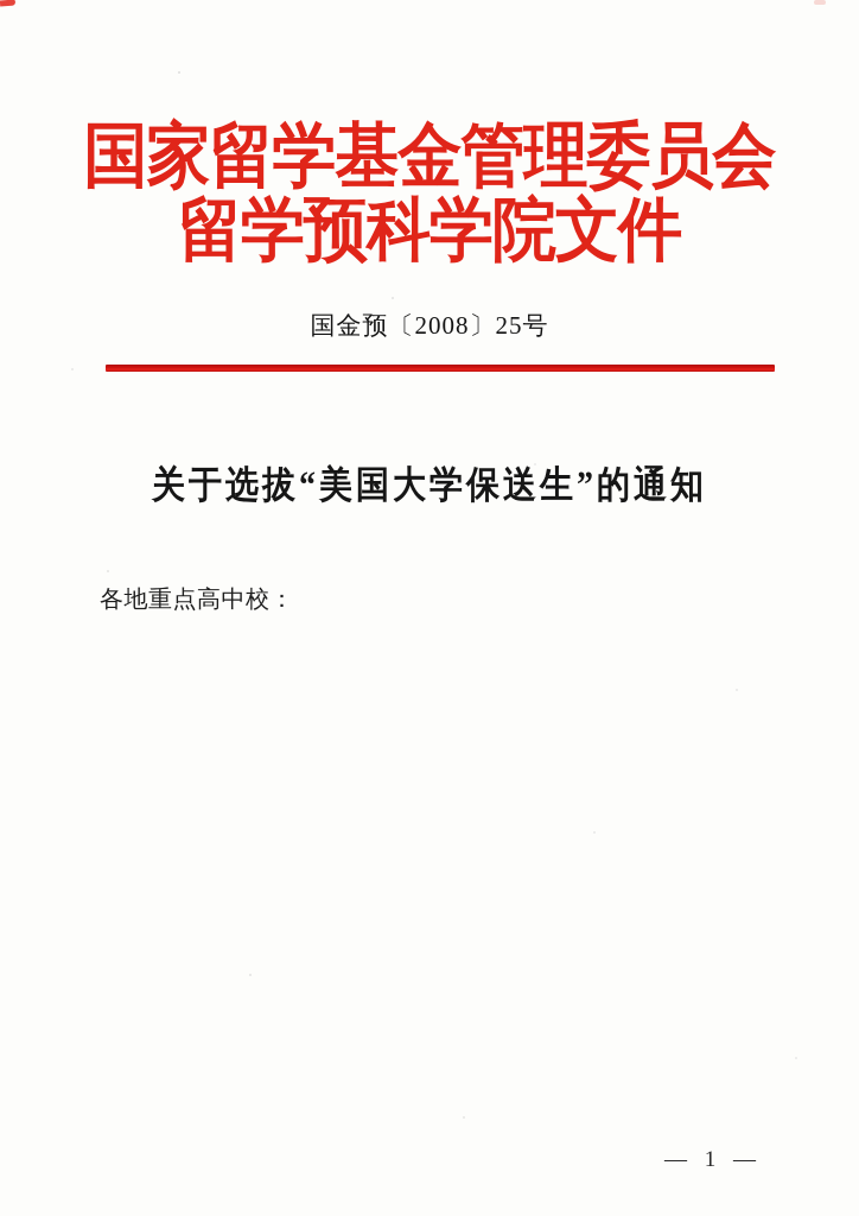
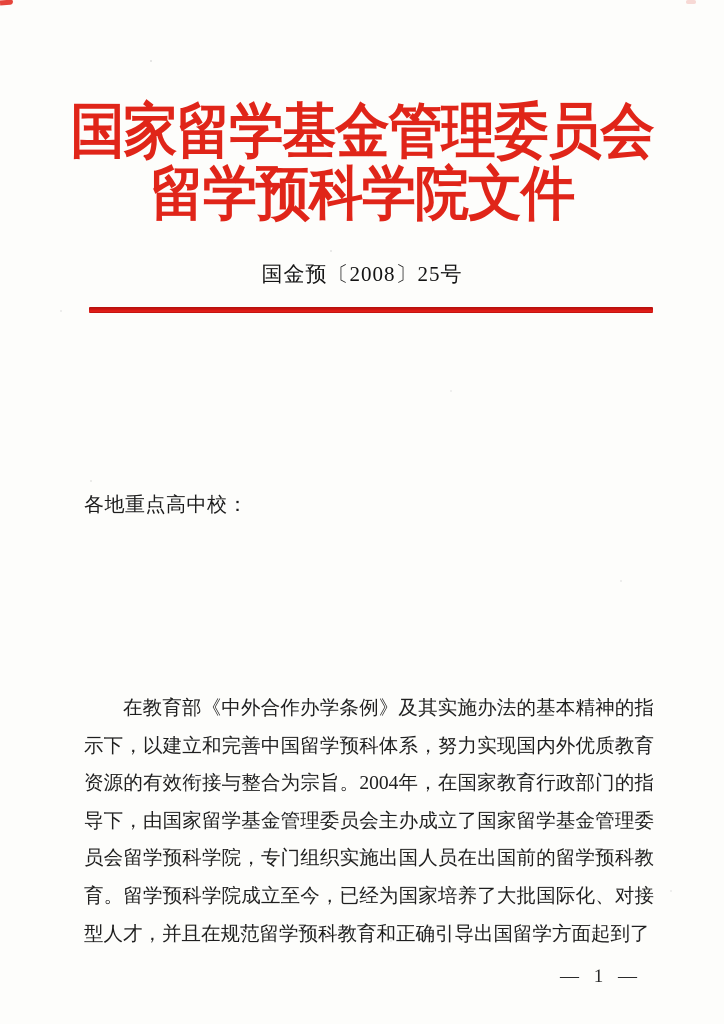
  国家留学基金管理委员会
  留学预科学院文件
  国金预〔2008〕25号
- 关于选拔“美国大学保送生”的通知
  各地重点高中校：
+ 在教育部《中外合作办学条例》及其实施办法的基本精神的指示下，以建立和完善中国留学预科体系，努力实现国内外优质教育资源的有效衔接与整合为宗旨。2004年，在国家教育行政部门的指导下，由国家留学基金管理委员会主办成立了国家留学基金管理委员会留学预科学院，专门组织实施出国人员在出国前的留学预科教育。留学预科学院成立至今，已经为国家培养了大批国际化、对接型人才，并且在规范留学预科教育和正确引导出国留学方面起到了
  — 1 —
